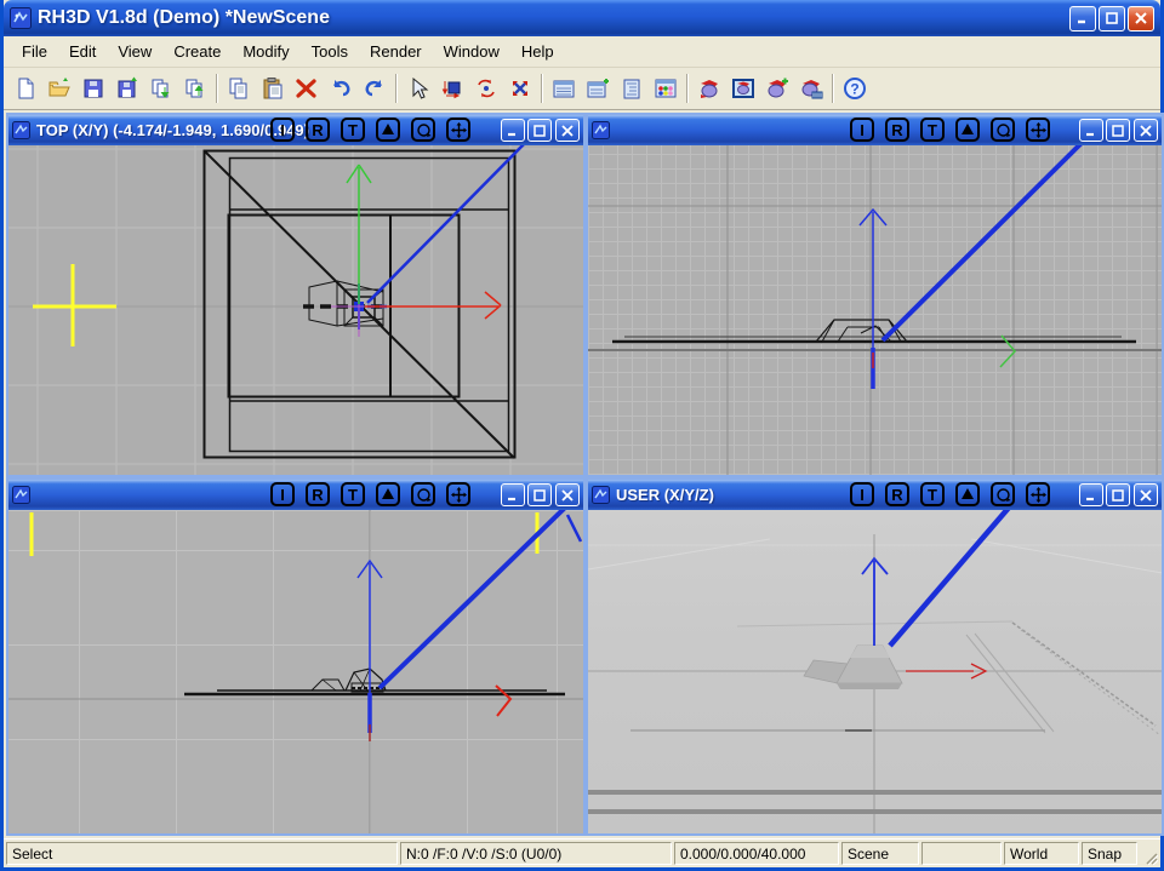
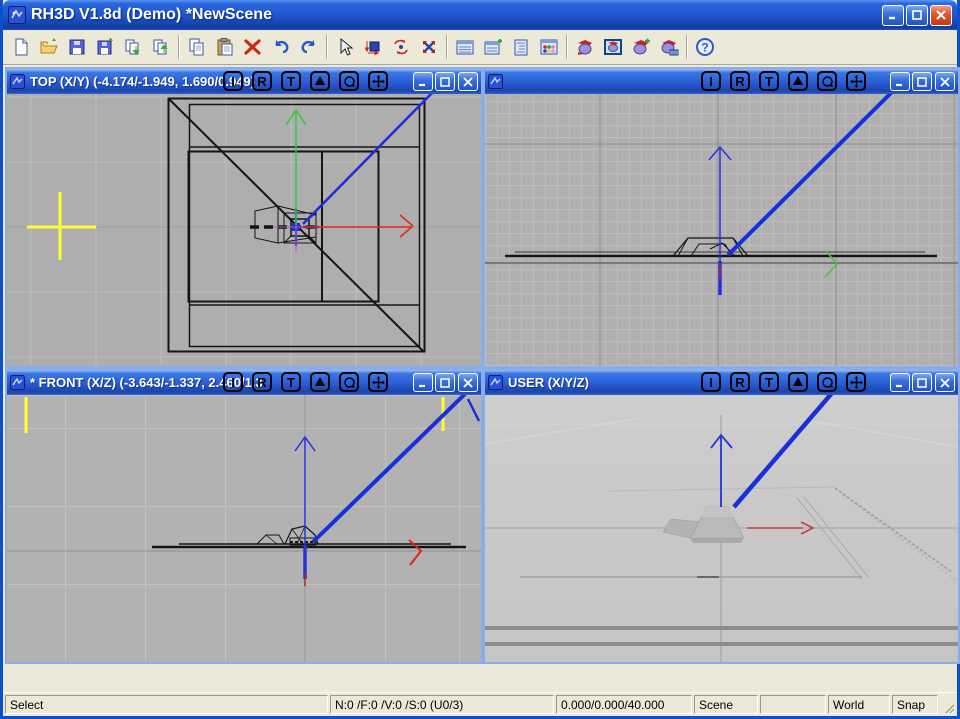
  RH3D V1.8d (Demo) *NewScene
- File
- Edit
- View
- Create
- Modify
- Tools
- Render
- Window
- Help
  ?
  TOP (X/Y) (-4.174/-1.949, 1.690/0.949)
  I
  R
  T
  I
  R
  T
+ * FRONT (X/Z) (-3.643/-1.337, 2.460/1.3
  I
  R
  T
  USER (X/Y/Z)
  I
  R
  T
  Select
- N:0 /F:0 /V:0 /S:0 (U0/0)
+ N:0 /F:0 /V:0 /S:0 (U0/3)
  0.000/0.000/40.000
  Scene
  World
  Snap
